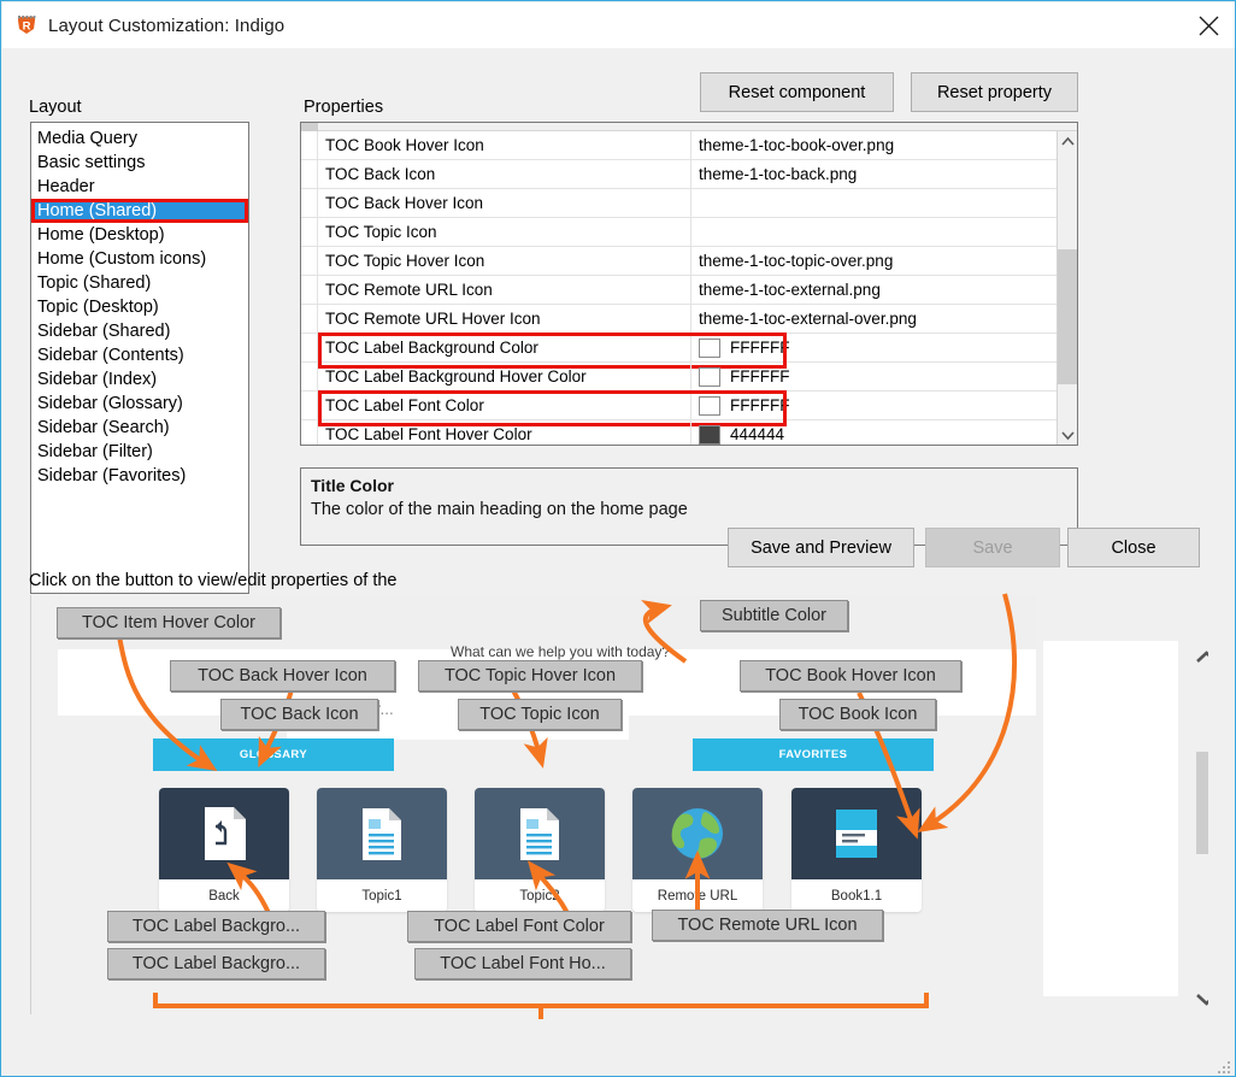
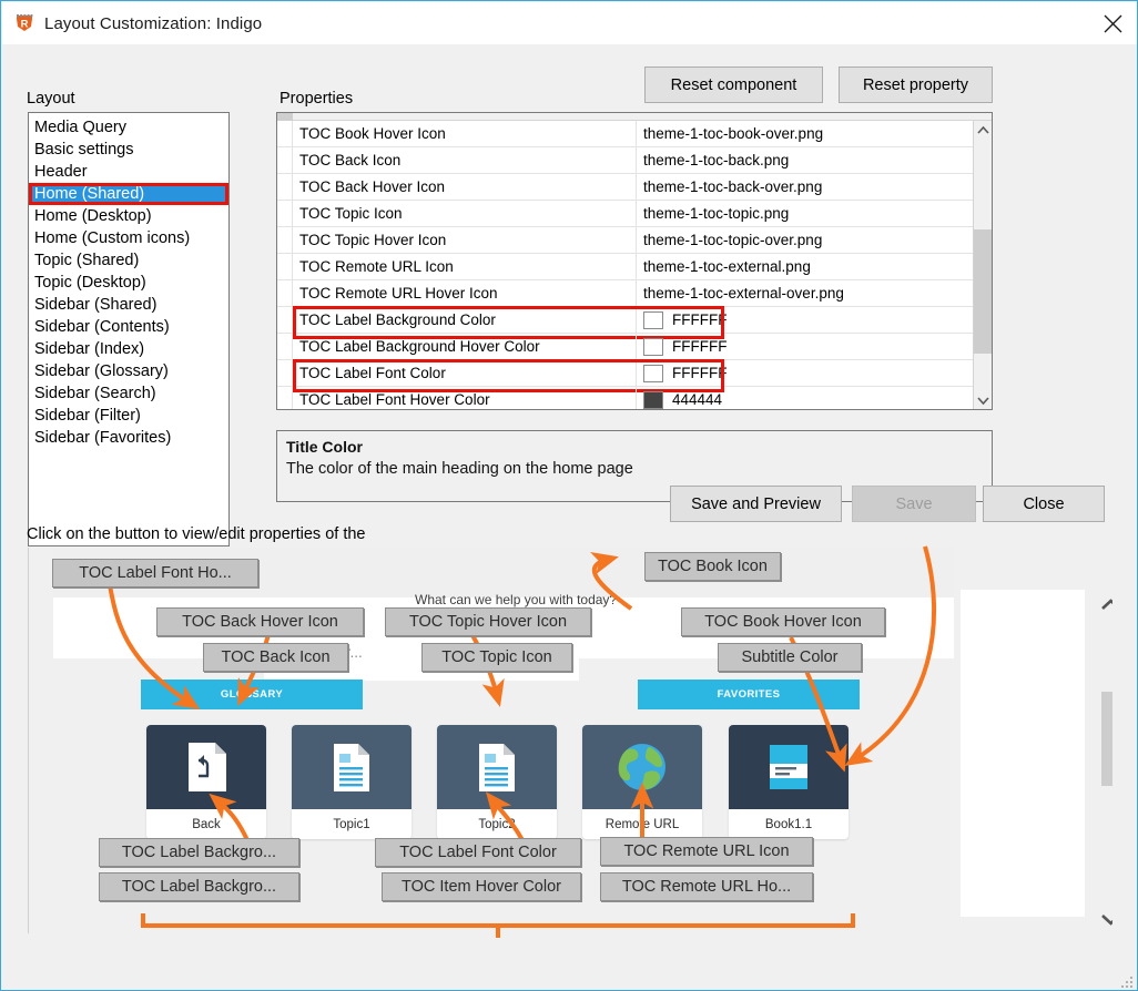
  R
  Layout Customization: Indigo
  Layout
  Properties
  Reset component
  Reset property
  Media Query
  Basic settings
  Header
  Home (Shared)
  Home (Desktop)
  Home (Custom icons)
  Topic (Shared)
  Topic (Desktop)
  Sidebar (Shared)
  Sidebar (Contents)
  Sidebar (Index)
  Sidebar (Glossary)
  Sidebar (Search)
  Sidebar (Filter)
  Sidebar (Favorites)
  TOC Book Hover Icon
  theme-1-toc-book-over.png
  TOC Back Icon
  theme-1-toc-back.png
  TOC Back Hover Icon
+ theme-1-toc-back-over.png
  TOC Topic Icon
+ theme-1-toc-topic.png
  TOC Topic Hover Icon
  theme-1-toc-topic-over.png
  TOC Remote URL Icon
  theme-1-toc-external.png
  TOC Remote URL Hover Icon
  theme-1-toc-external-over.png
  TOC Label Background Color
  FFFFFF
  TOC Label Background Hover Color
  FFFFFF
  TOC Label Font Color
  FFFFFF
  TOC Label Font Hover Color
  444444
  Title Color
  The color of the main heading on the home page
  Click on the button to view/edit properties of the
  What can we help you with today?
  GLOSSARY
  FAVORITES
  Back
  Topic1
  Topic
  Remoe URL
  Book1.1
  Save and Preview
  Save
  Close
- TOC Item Hover Color
+ TOC Label Font Ho...
- Subtitle Color
+ TOC Book Icon
  TOC Back Hover Icon
  TOC Topic Hover Icon
  TOC Book Hover Icon
  TOC Back Icon
  TOC Topic Icon
- TOC Book Icon
+ Subtitle Color
  TOC Label Backgro...
  TOC Label Backgro...
  TOC Label Font Color
- TOC Label Font Ho...
+ TOC Item Hover Color
  TOC Remote URL Icon
+ TOC Remote URL Ho...
